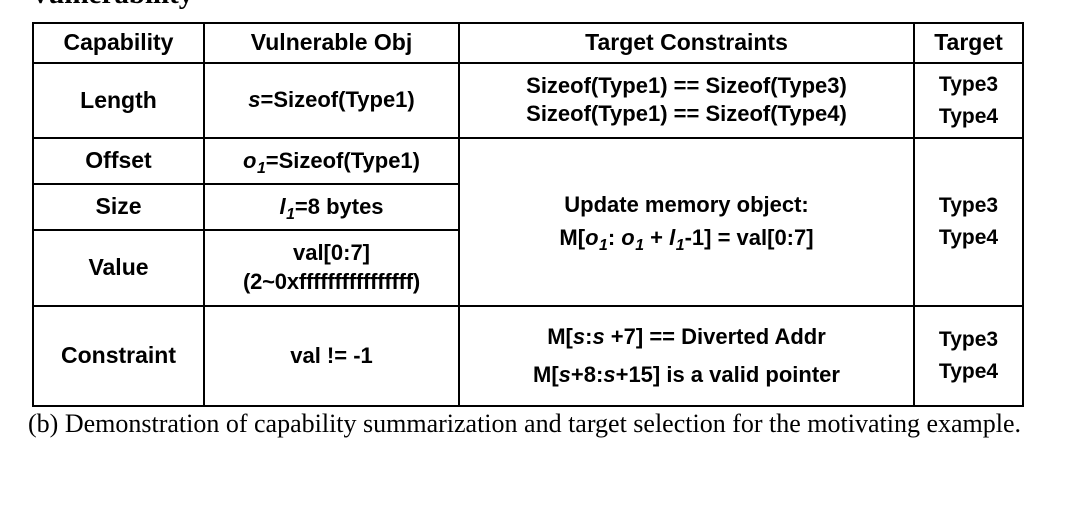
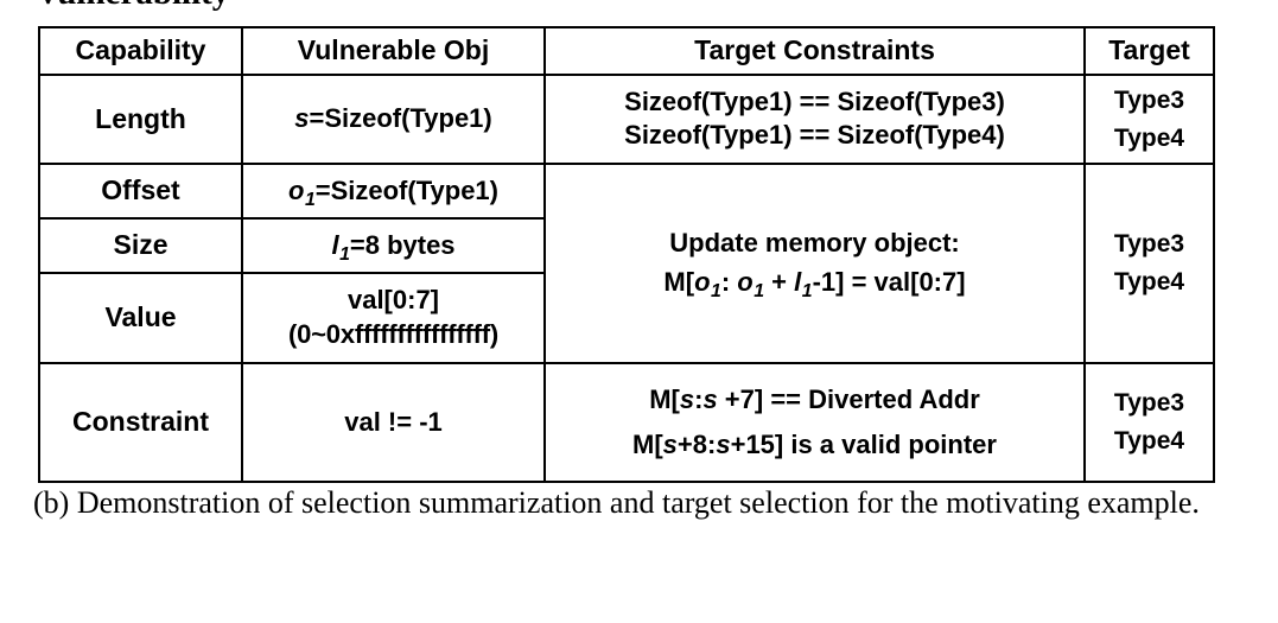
  Capability	Vulnerable Obj	Target Constraints	Target
  Length	s=Sizeof(Type1)	Sizeof(Type1) == Sizeof(Type3) Sizeof(Type1) == Sizeof(Type4)	Type3 Type4
  Offset	o1=Sizeof(Type1)	Update memory object: M[o1: o1 + l1-1] = val[0:7]	Type3 Type4
  Size	l1=8 bytes
- Value	val[0:7] (2~0xffffffffffffffff)
+ Value	val[0:7] (0~0xffffffffffffffff)
  Constraint	val != -1	M[s:s +7] == Diverted Addr M[s+8:s+15] is a valid pointer	Type3 Type4
- (b) Demonstration of capability summarization and target selection for the motivating example.
+ (b) Demonstration of selection summarization and target selection for the motivating example.
